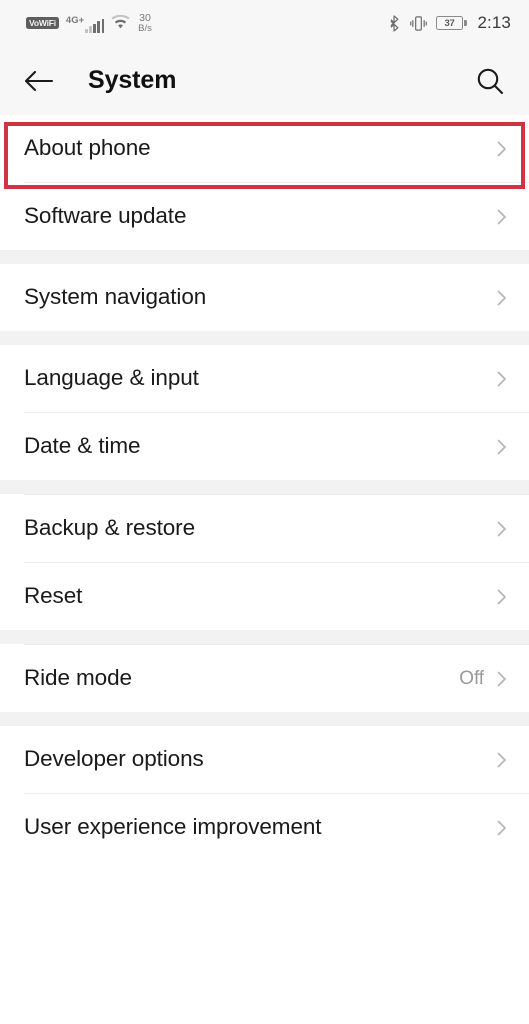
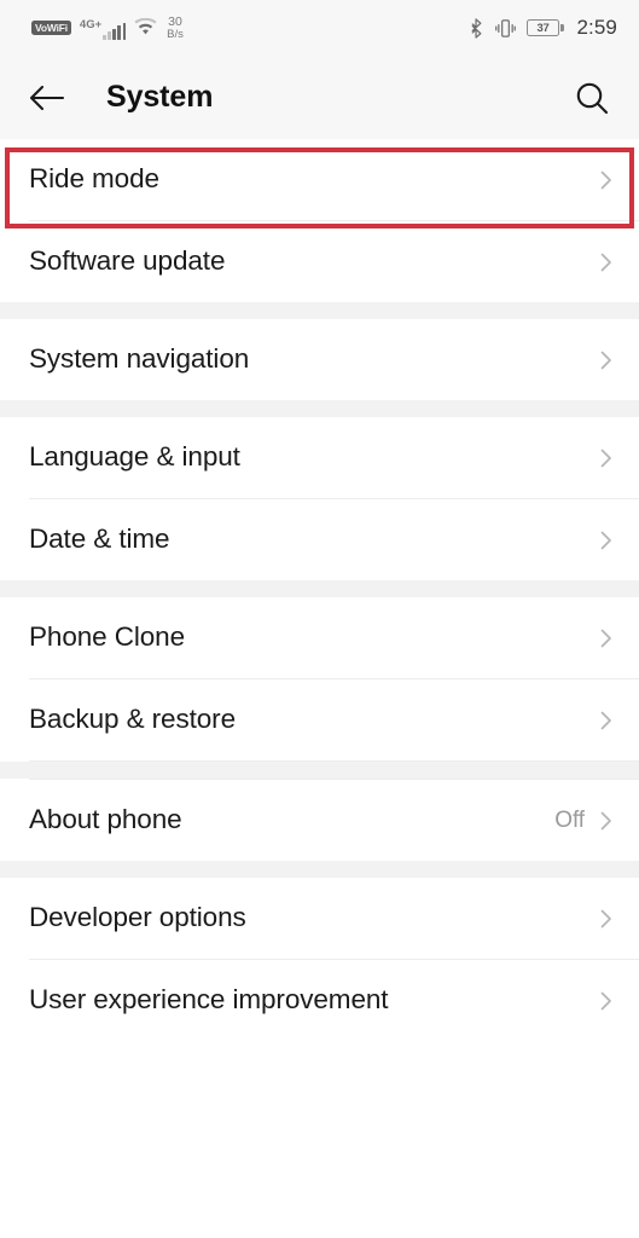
  VoWiFi
  4G+
  30
  B/s
  37
- 2:13
+ 2:59
  System
- About phone
+ Ride mode
  Software update
  System navigation
  Language & input
  Date & time
+ Phone Clone
  Backup & restore
- Reset
- Ride mode
+ About phone
  Off
  Developer options
  User experience improvement
